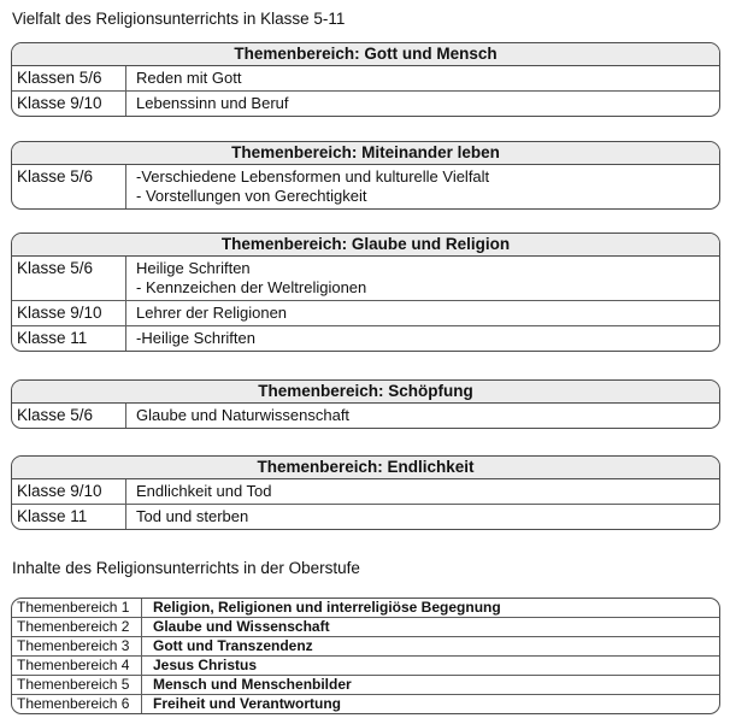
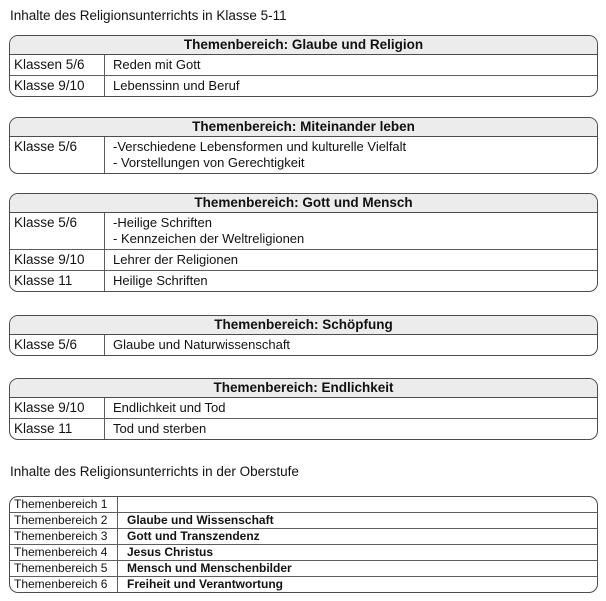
- Vielfalt des Religionsunterrichts in Klasse 5-11
+ Inhalte des Religionsunterrichts in Klasse 5-11
- Themenbereich: Gott und Mensch
+ Themenbereich: Glaube und Religion
  Klassen 5/6
  Reden mit Gott
  Klasse 9/10
  Lebenssinn und Beruf
  Themenbereich: Miteinander leben
  Klasse 5/6
  -Verschiedene Lebensformen und kulturelle Vielfalt
  - Vorstellungen von Gerechtigkeit
- Themenbereich: Glaube und Religion
+ Themenbereich: Gott und Mensch
  Klasse 5/6
- Heilige Schriften
+ -Heilige Schriften
  - Kennzeichen der Weltreligionen
  Klasse 9/10
  Lehrer der Religionen
  Klasse 11
- -Heilige Schriften
+ Heilige Schriften
  Themenbereich: Schöpfung
  Klasse 5/6
  Glaube und Naturwissenschaft
  Themenbereich: Endlichkeit
  Klasse 9/10
  Endlichkeit und Tod
  Klasse 11
  Tod und sterben
  Inhalte des Religionsunterrichts in der Oberstufe
  Themenbereich 1
- Religion, Religionen und interreligiöse Begegnung
  Themenbereich 2
  Glaube und Wissenschaft
  Themenbereich 3
  Gott und Transzendenz
  Themenbereich 4
  Jesus Christus
  Themenbereich 5
  Mensch und Menschenbilder
  Themenbereich 6
  Freiheit und Verantwortung
